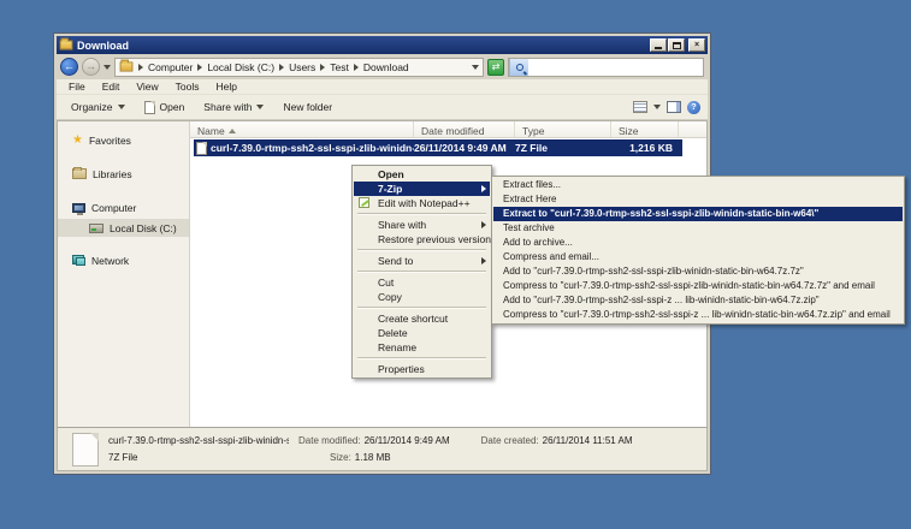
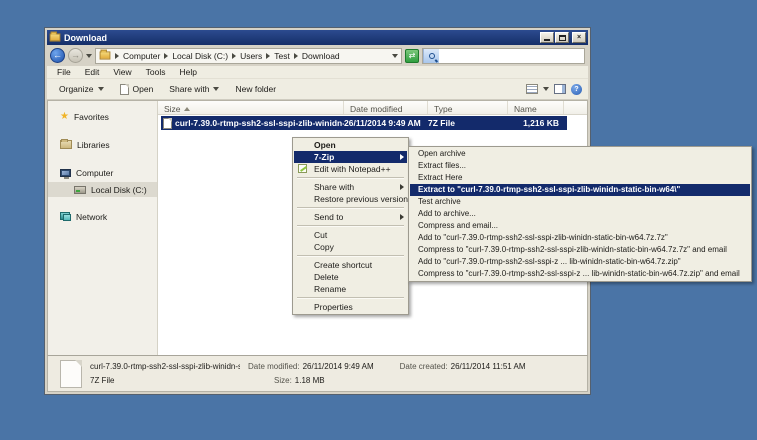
  Download
  ←
  →
  Computer
  Local Disk (C:)
  Users
  Test
  Download
  ⇄
  File
  Edit
  View
  Tools
  Help
  Organize
  Open
  Share with
  New folder
  ★
  Favorites
  Libraries
  Computer
  Local Disk (C:)
  Network
- Name
+ Size
  Date modified
  Type
- Size
+ Name
  curl-7.39.0-rtmp-ssh2-ssl-sspi-zlib-winidn-
  26/11/2014 9:49 AM
  7Z File
  1,216 KB
  curl-7.39.0-rtmp-ssh2-ssl-sspi-zlib-winidn-
  7Z File
  Date modified:
  26/11/2014 9:49 AM
  Size:
  1.18 MB
  Date created:
  26/11/2014 11:51 AM
  Open
  7-Zip
  Edit with Notepad++
  Share with
  Restore previous version
  Send to
  Cut
  Copy
  Create shortcut
  Delete
  Rename
  Properties
+ Open archive
  Extract files...
  Extract Here
  Extract to "curl-7.39.0-rtmp-ssh2-ssl-sspi-zlib-winidn-static-bin-w64\"
  Test archive
  Add to archive...
  Compress and email...
  Add to "curl-7.39.0-rtmp-ssh2-ssl-sspi-zlib-winidn-static-bin-w64.7z.7z"
  Compress to "curl-7.39.0-rtmp-ssh2-ssl-sspi-zlib-winidn-static-bin-w64.7z.7z" and email
  Add to "curl-7.39.0-rtmp-ssh2-ssl-sspi-z ... lib-winidn-static-bin-w64.7z.zip"
  Compress to "curl-7.39.0-rtmp-ssh2-ssl-sspi-z ... lib-winidn-static-bin-w64.7z.zip" and email
